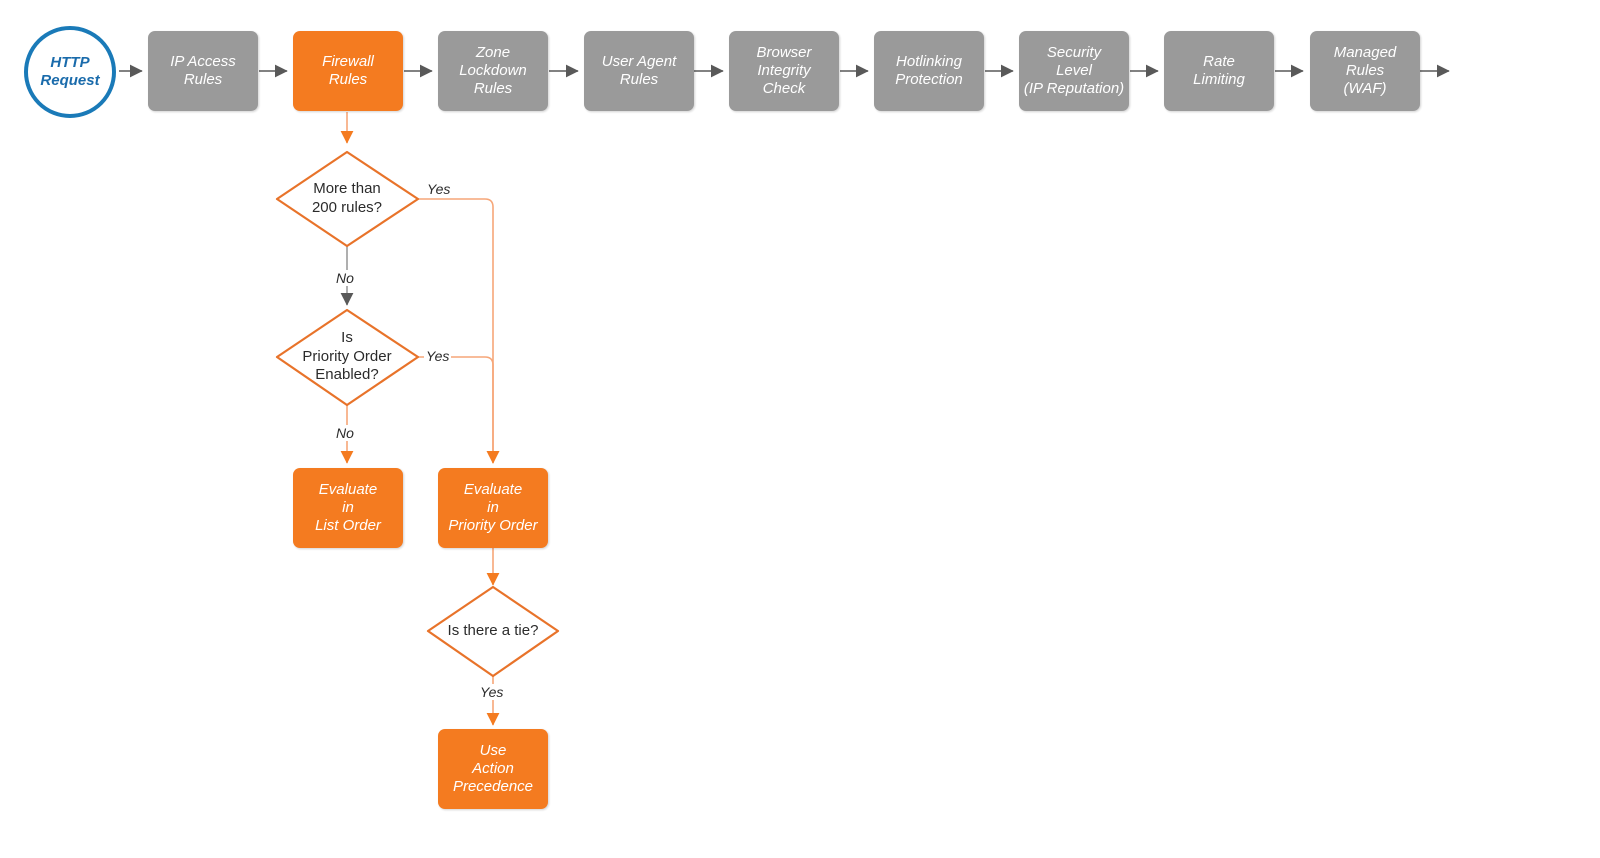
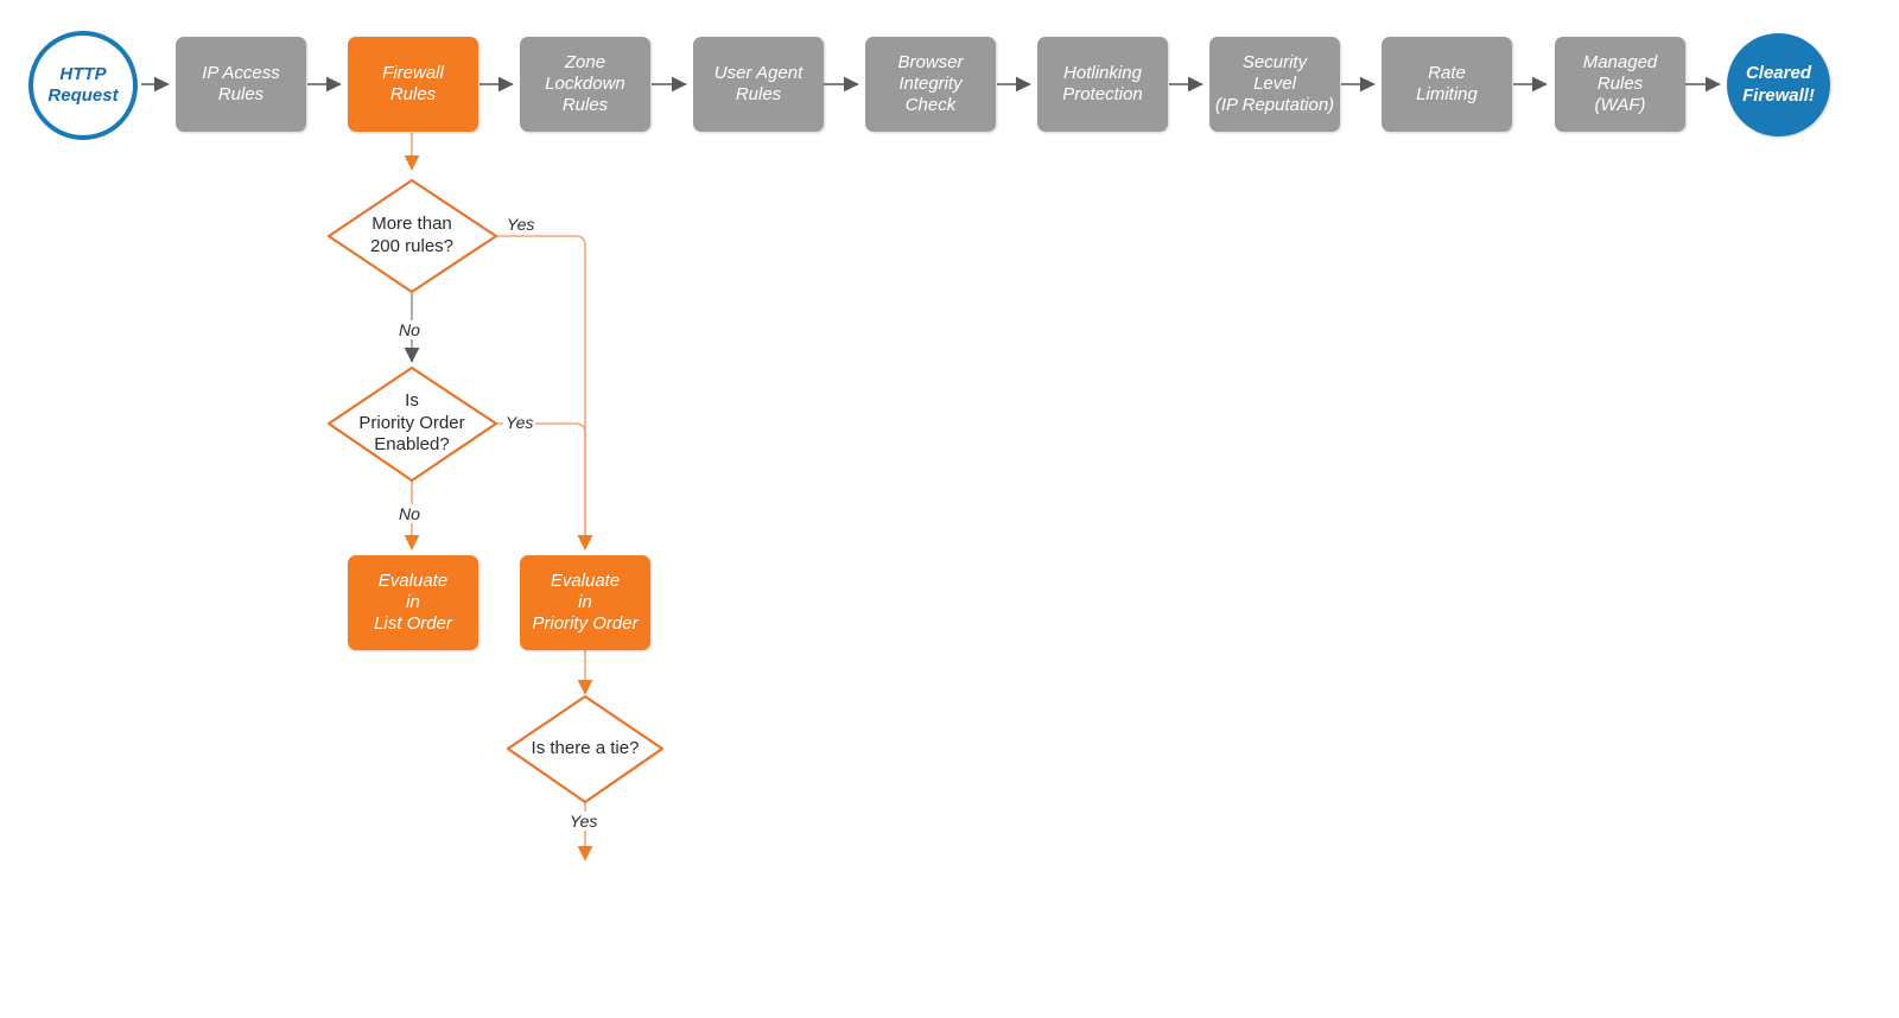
  HTTP
  Request
  IP Access
  Rules
  Firewall
  Rules
  Zone
  Lockdown
  Rules
  User Agent
  Rules
  Browser
  Integrity
  Check
  Hotlinking
  Protection
  Security
  Level
  (IP Reputation)
  Rate
  Limiting
  Managed
  Rules
  (WAF)
+ Cleared
+ Firewall!
  More than
  200 rules?
  Is
  Priority Order
  Enabled?
  Is there a tie?
  Evaluate
  in
  List Order
  Evaluate
  in
  Priority Order
- Use
- Action
- Precedence
  Yes
  No
  Yes
  No
  Yes
